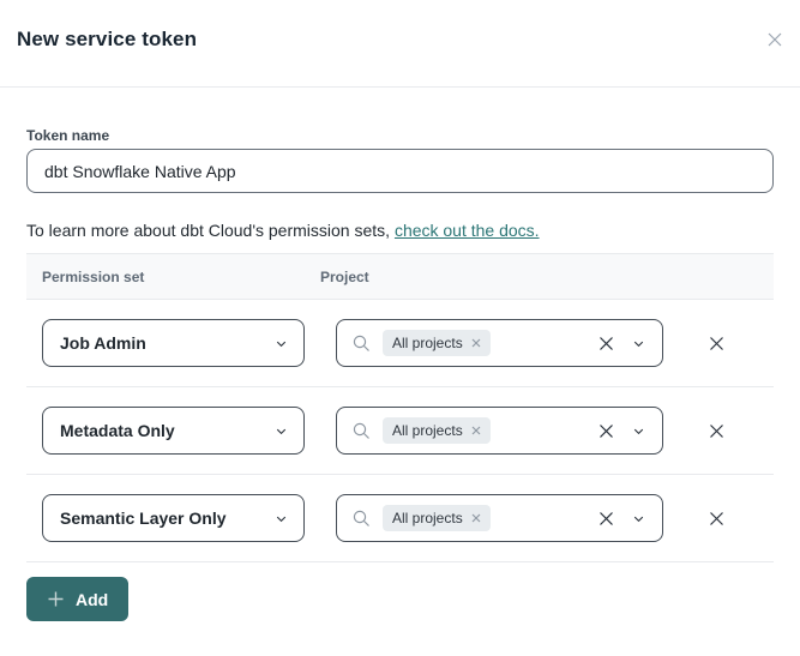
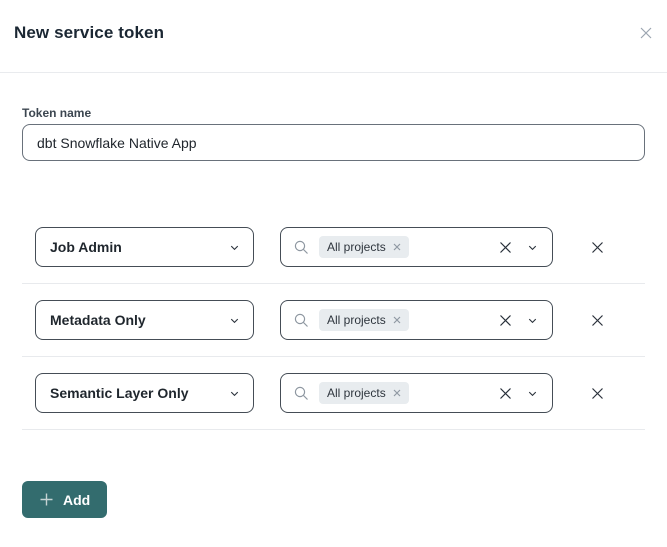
  New service token
  Token name
  dbt Snowflake Native App
- To learn more about dbt Cloud's permission sets, check out the docs.
- Permission set
- Project
  Job Admin
  All projects
  Metadata Only
  All projects
  Semantic Layer Only
  All projects
  Add
